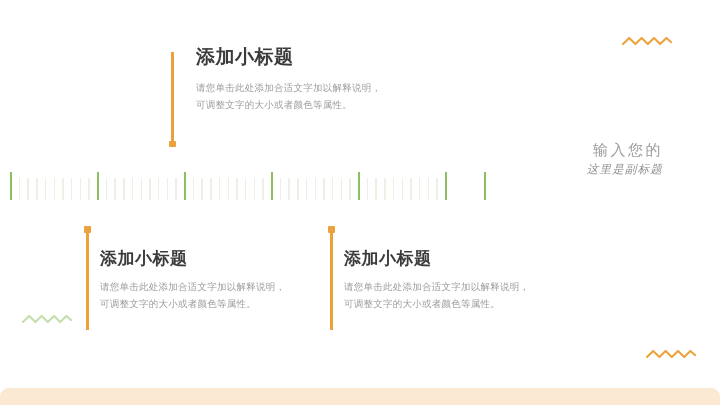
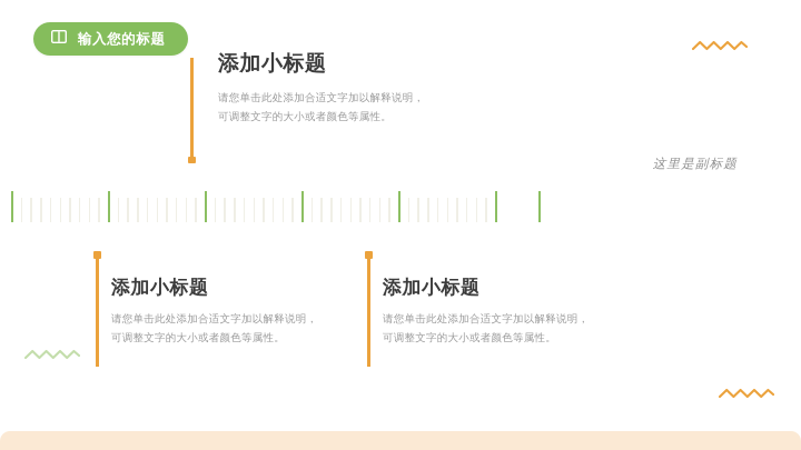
+ 输入您的标题
  添加小标题
  请您单击此处添加合适文字加以解释说明，
  可调整文字的大小或者颜色等属性。
- 输入您的
  这里是副标题
  添加小标题
  请您单击此处添加合适文字加以解释说明，
  可调整文字的大小或者颜色等属性。
  添加小标题
  请您单击此处添加合适文字加以解释说明，
  可调整文字的大小或者颜色等属性。
